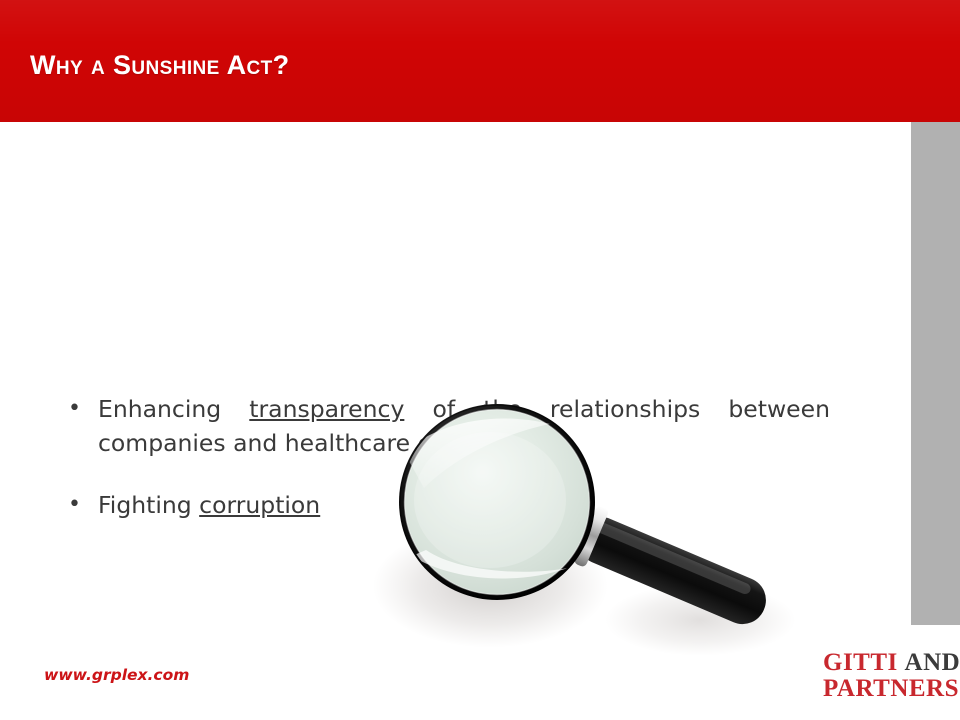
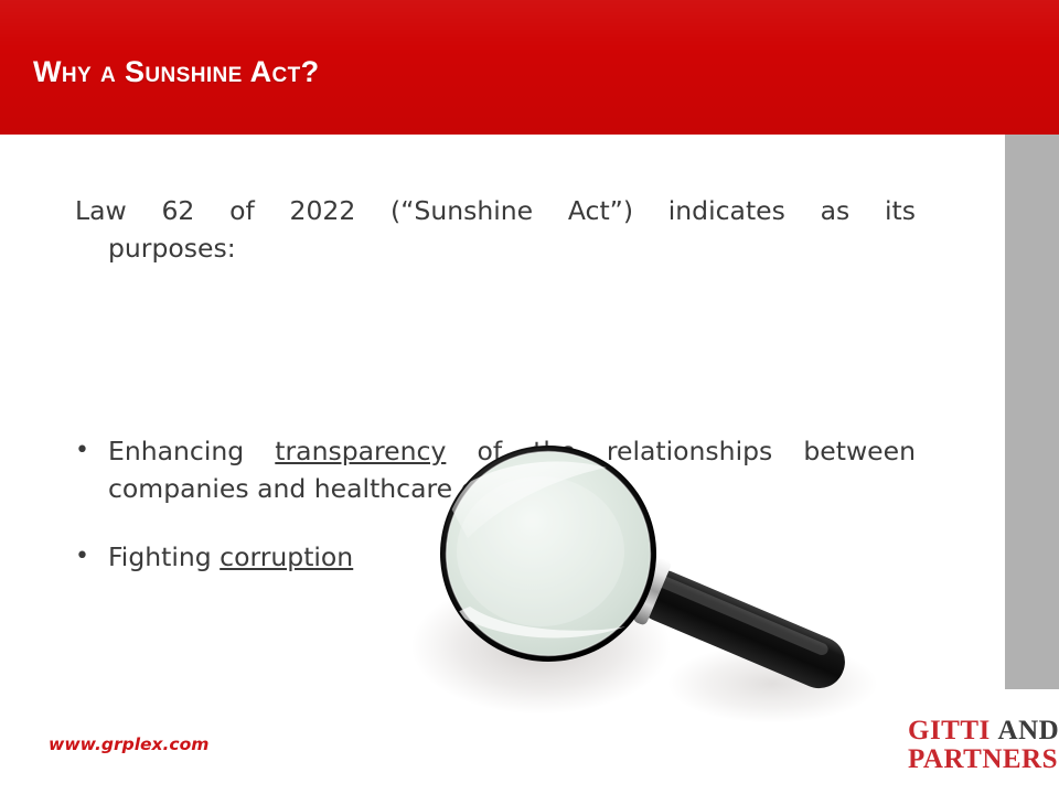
  Why a Sunshine Act?
+ Law 62 of 2022 (“Sunshine Act”) indicates as its
+ purposes:
  •
  Enhancing transparency of relationships between
  companies and healthcare
  •
  Fighting corruption
  www.grplex.com
  GITTI AND
  PARTNERS
